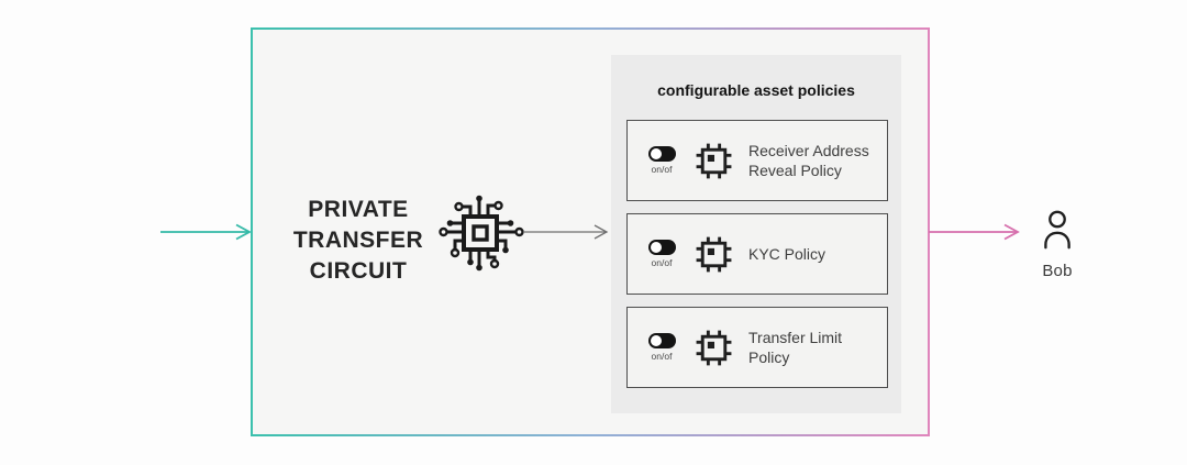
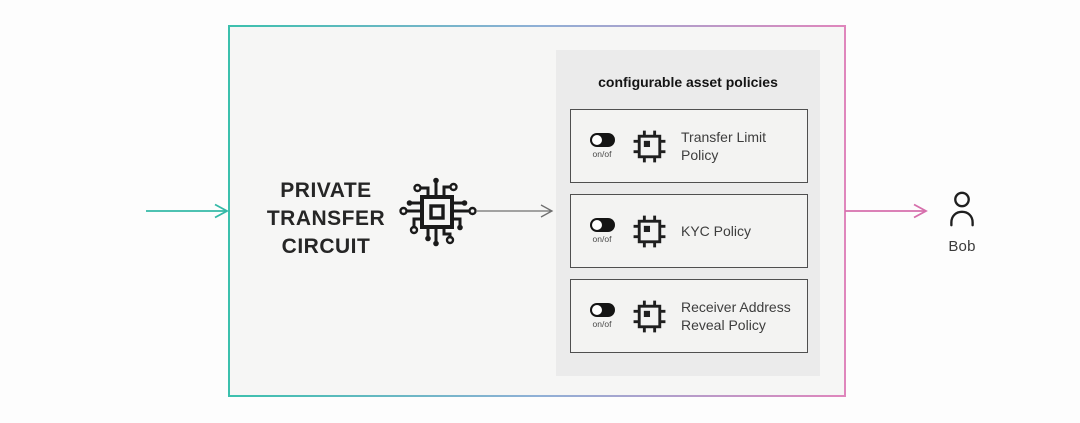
  PRIVATE
  TRANSFER
  CIRCUIT
  configurable asset policies
  on/of
- Receiver Address Reveal Policy
+ Transfer Limit Policy
  on/of
  KYC Policy
  on/of
- Transfer Limit Policy
+ Receiver Address Reveal Policy
  Bob
